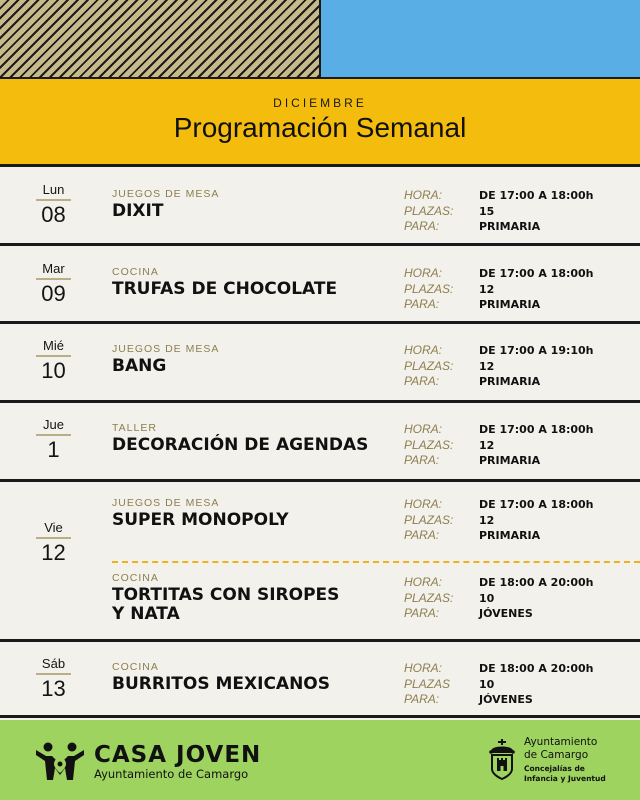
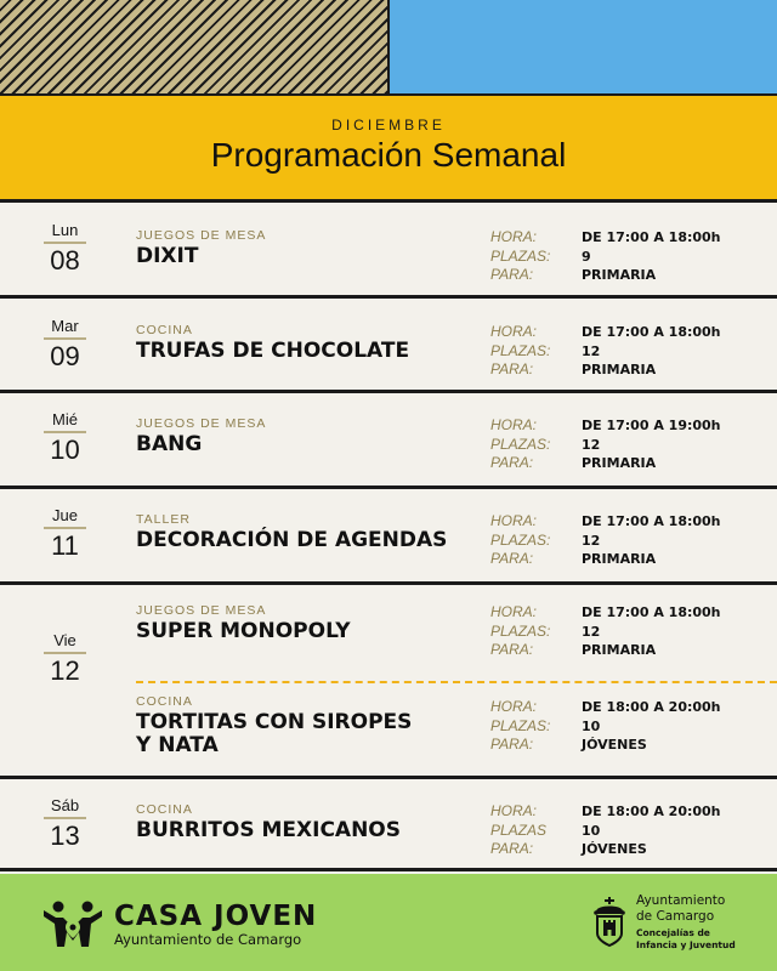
  DICIEMBRE
  Programación Semanal
  Lun
  08
  JUEGOS DE MESA
  DIXIT
  HORA:
  DE 17:00 A 18:00h
  PLAZAS:
- 15
+ 9
  PARA:
  PRIMARIA
  Mar
  09
  COCINA
  TRUFAS DE CHOCOLATE
  HORA:
  DE 17:00 A 18:00h
  PLAZAS:
  12
  PARA:
  PRIMARIA
  Mié
  10
  JUEGOS DE MESA
  BANG
  HORA:
- DE 17:00 A 19:10h
+ DE 17:00 A 19:00h
  PLAZAS:
  12
  PARA:
  PRIMARIA
  Jue
- 1
+ 11
  TALLER
  DECORACIÓN DE AGENDAS
  HORA:
  DE 17:00 A 18:00h
  PLAZAS:
  12
  PARA:
  PRIMARIA
  Vie
  12
  JUEGOS DE MESA
  SUPER MONOPOLY
  HORA:
  DE 17:00 A 18:00h
  PLAZAS:
  12
  PARA:
  PRIMARIA
  COCINA
  TORTITAS CON SIROPES
  Y NATA
  HORA:
  DE 18:00 A 20:00h
  PLAZAS:
  10
  PARA:
  JÓVENES
  Sáb
  13
  COCINA
  BURRITOS MEXICANOS
  HORA:
  DE 18:00 A 20:00h
  PLAZAS
  10
  PARA:
  JÓVENES
  CASA JOVEN
  Ayuntamiento de Camargo
  Ayuntamiento
  de Camargo
  Concejalías de
  Infancia y Juventud
